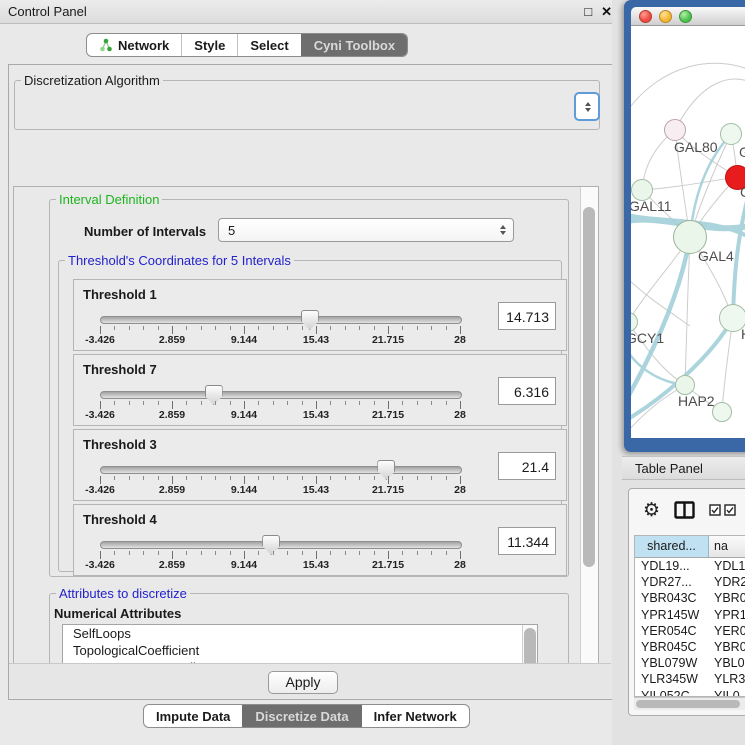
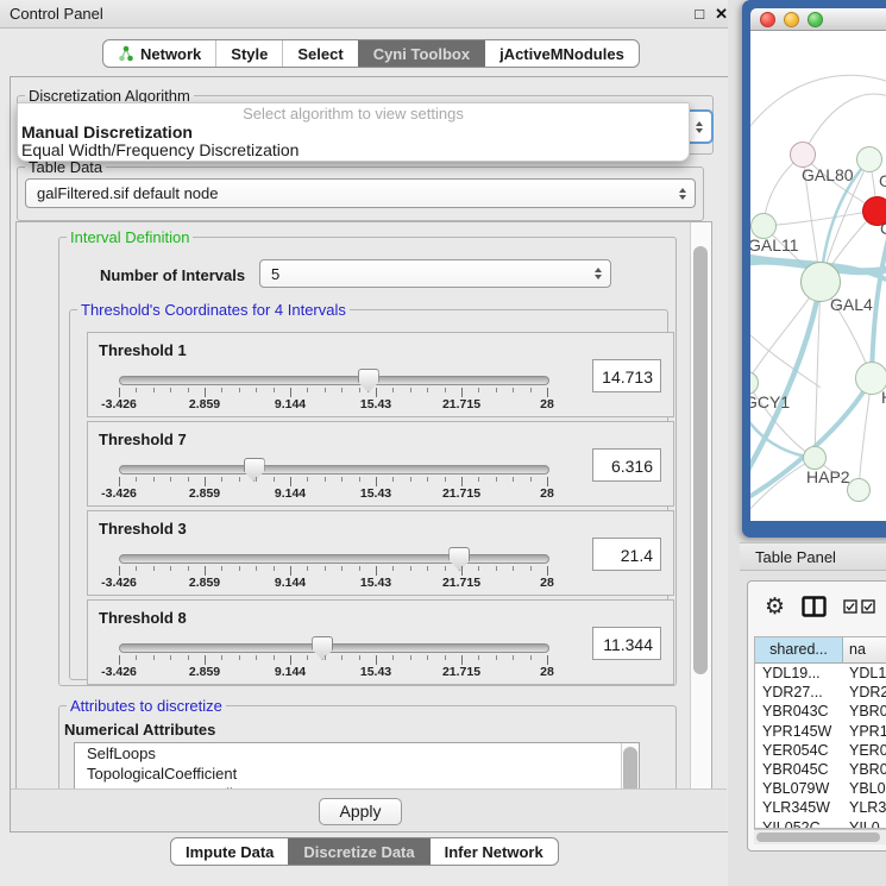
  Control Panel
  □
  ✕
  Network
  Style
  Select
  Cyni Toolbox
+ jActiveMNodules
  Discretization Algorithm
+ Table Data
+ galFiltered.sif default node
  Interval Definition
  Number of Intervals
  5
- Threshold's Coordinates for 5 Intervals
+ Threshold's Coordinates for 4 Intervals
  Threshold 1
  -3.426
  2.859
  9.144
  15.43
  21.715
  28
  14.713
  Threshold 7
  -3.426
  2.859
  9.144
  15.43
  21.715
  28
  6.316
  Threshold 3
  -3.426
  2.859
  9.144
  15.43
  21.715
  28
  21.4
- Threshold 4
+ Threshold 8
  -3.426
  2.859
  9.144
  15.43
  21.715
  28
  11.344
  Attributes to discretize
  Numerical Attributes
  SelfLoops
  TopologicalCoefficient
  Apply
  Impute Data
  Discretize Data
  Infer Network
+ Select algorithm to view settings
+ Manual Discretization
+ Equal Width/Frequency Discretization
  GAL80
  G
  GAL11
  GAL4
  GCY1
  HAP2
  Table Panel
  ⚙
  shared...
  na
  YDL19...
  YDL1
  YDR27...
  YDR2
  YBR043C
  YBR0
  YPR145W
  YPR1
  YER054C
  YER0
  YBR045C
  YBR0
  YBL079W
  YBL0
  YLR345W
  YLR3
  YIL052C
  YIL0
